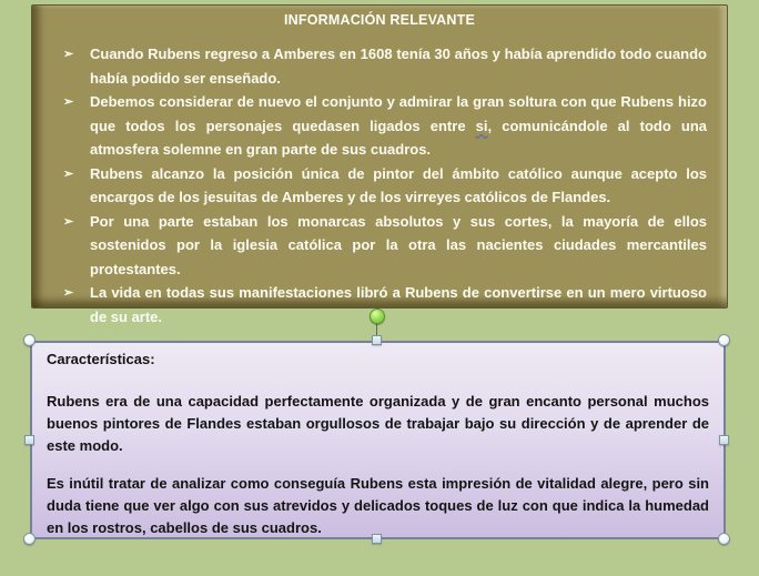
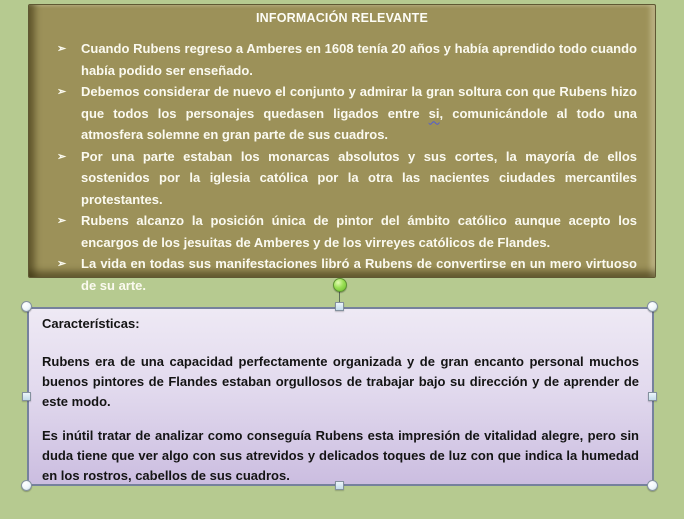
  INFORMACIÓN RELEVANTE
  ➢
- Cuando Rubens regreso a Amberes en 1608 tenía 30 años y había aprendido todo cuando había podido ser enseñado.
+ Cuando Rubens regreso a Amberes en 1608 tenía 20 años y había aprendido todo cuando había podido ser enseñado.
  ➢
  Debemos considerar de nuevo el conjunto y admirar la gran soltura con que Rubens hizo que todos los personajes quedasen ligados entre si, comunicándole al todo una atmosfera solemne en gran parte de sus cuadros.
  ➢
- Rubens alcanzo la posición única de pintor del ámbito católico aunque acepto los encargos de los jesuitas de Amberes y de los virreyes católicos de Flandes.
+ Por una parte estaban los monarcas absolutos y sus cortes, la mayoría de ellos sostenidos por la iglesia católica por la otra las nacientes ciudades mercantiles protestantes.
  ➢
- Por una parte estaban los monarcas absolutos y sus cortes, la mayoría de ellos sostenidos por la iglesia católica por la otra las nacientes ciudades mercantiles protestantes.
+ Rubens alcanzo la posición única de pintor del ámbito católico aunque acepto los encargos de los jesuitas de Amberes y de los virreyes católicos de Flandes.
  ➢
  La vida en todas sus manifestaciones libró a Rubens de convertirse en un mero virtuoso de su arte.
  Características:
  Rubens era de una capacidad perfectamente organizada y de gran encanto personal muchos buenos pintores de Flandes estaban orgullosos de trabajar bajo su dirección y de aprender de este modo.
  Es inútil tratar de analizar como conseguía Rubens esta impresión de vitalidad alegre, pero sin duda tiene que ver algo con sus atrevidos y delicados toques de luz con que indica la humedad en los rostros, cabellos de sus cuadros.
